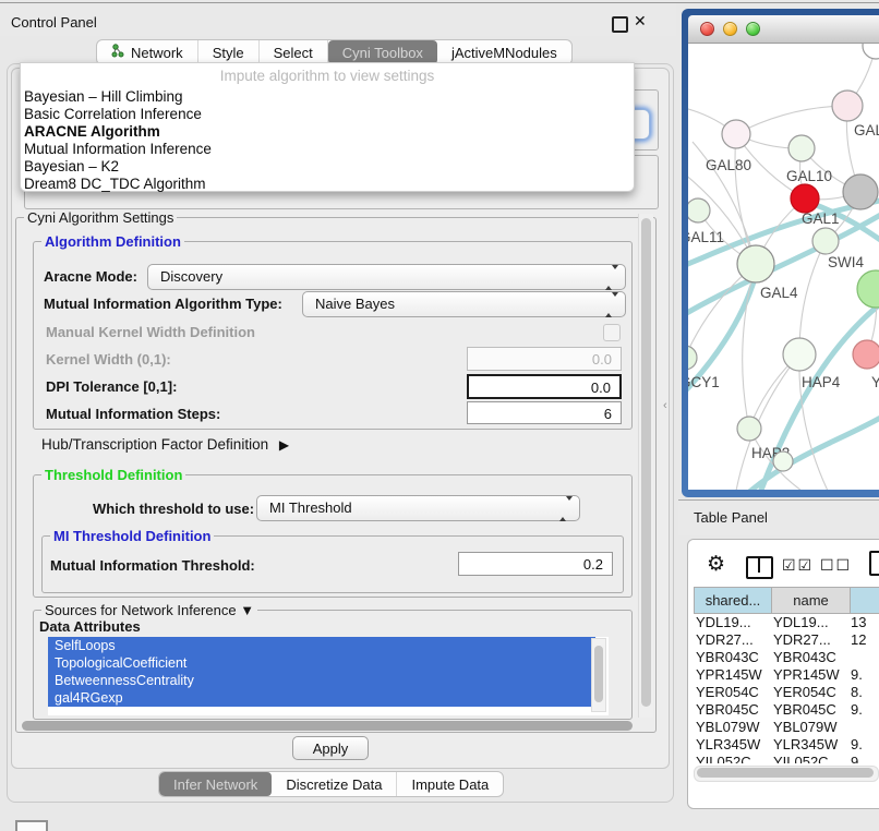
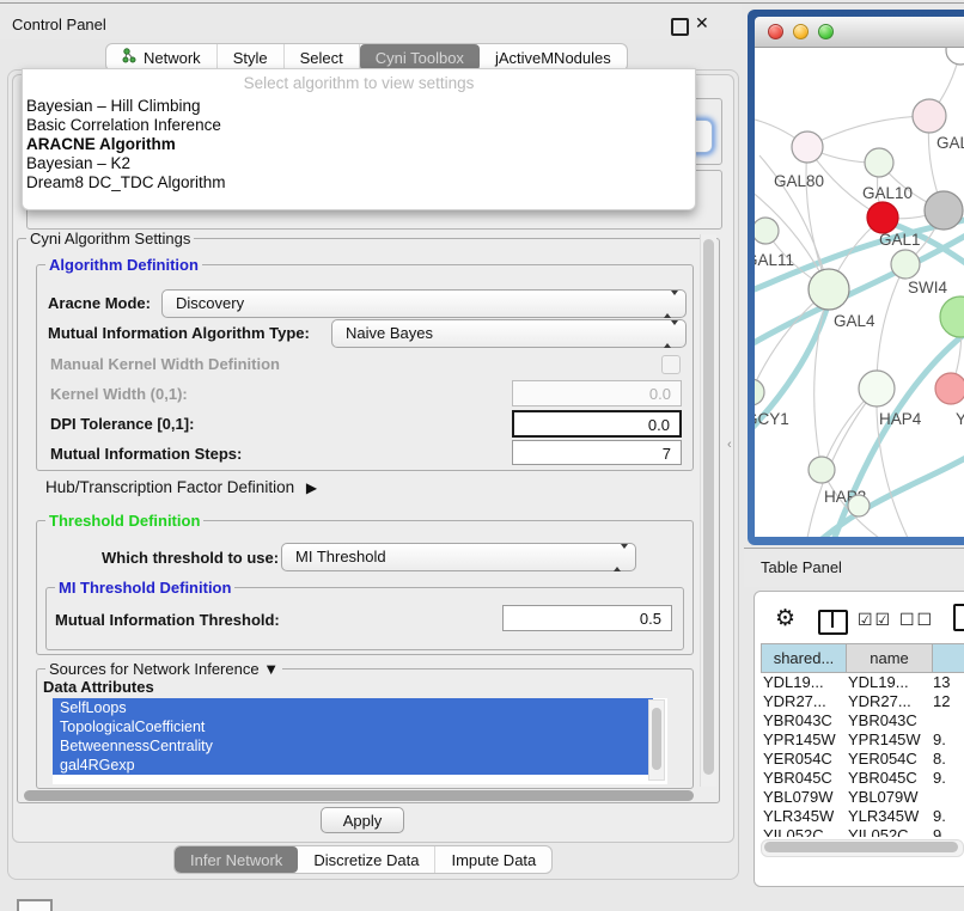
  Control Panel
  ✕
  Network
  Style
  Select
  Cyni Toolbox
  jActiveMNodules
- Impute algorithm to view settings
+ Select algorithm to view settings
  Bayesian – Hill Climbing
  Basic Correlation Inference
  ARACNE Algorithm
- Mutual Information Inference
  Bayesian – K2
  Dream8 DC_TDC Algorithm
  Cyni Algorithm Settings
  Algorithm Definition
  Aracne Mode:
  Discovery
  Mutual Information Algorithm Type:
  Naive Bayes
  Manual Kernel Width Definition
  Kernel Width (0,1):
  0.0
  DPI Tolerance [0,1]:
  0.0
  Mutual Information Steps:
- 6
+ 7
  Hub/Transcription Factor Definition ▶
  Threshold Definition
  Which threshold to use:
  MI Threshold
  MI Threshold Definition
  Mutual Information Threshold:
- 0.2
+ 0.5
  Sources for Network Inference ▼
  Data Attributes
  SelfLoops
  TopologicalCoefficient
  BetweennessCentrality
  gal4RGexp
  Apply
  Infer Network
  Discretize Data
  Impute Data
  ‹
  GAL80
  GAL10
  GAL1
  AL11
  SWI4
  GAL4
  CY1
  HAP4
  Y
  Table Panel
  ⚙
  ☑☑
  ☐☐
  shared...
  name
  YDL19...
  YDL19...
  13
  YDR27...
  YDR27...
  12
  YBR043C
  YBR043C
  YPR145W
  YPR145W
  9.
  YER054C
  YER054C
  8.
  YBR045C
  YBR045C
  9.
  YBL079W
  YBL079W
  YLR345W
  YLR345W
  9.
  YIL052C
  YIL052C
  9
